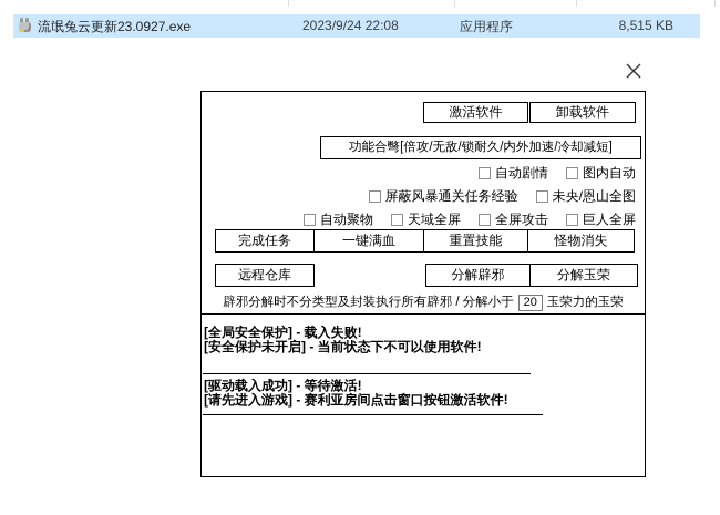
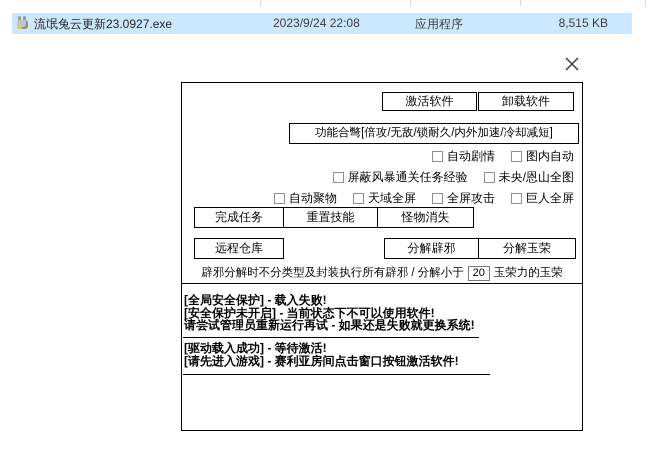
  流氓兔云更新23.0927.exe
  2023/9/24 22:08
  应用程序
  8,515 KB
  激活软件
  卸载软件
  功能合彆[倍攻/无敌/锁耐久/内外加速/冷却减短]
  自动剧情
  图内自动
  屏蔽风暴通关任务经验
  未央/恩山全图
  自动聚物
  天域全屏
  全屏攻击
  巨人全屏
  完成任务
- 一键满血
  重置技能
  怪物消失
  远程仓库
  分解辟邪
  分解玉荣
  辟邪分解时不分类型及封装执行所有辟邪 / 分解小于
  20
  玉荣力的玉荣
  [全局安全保护] - 载入失败!
  [安全保护未开启] - 当前状态下不可以使用软件!
+ 请尝试管理员重新运行再试 - 如果还是失败就更换系统!
  [驱动载入成功] - 等待激活!
  [请先进入游戏] - 赛利亚房间点击窗口按钮激活软件!
